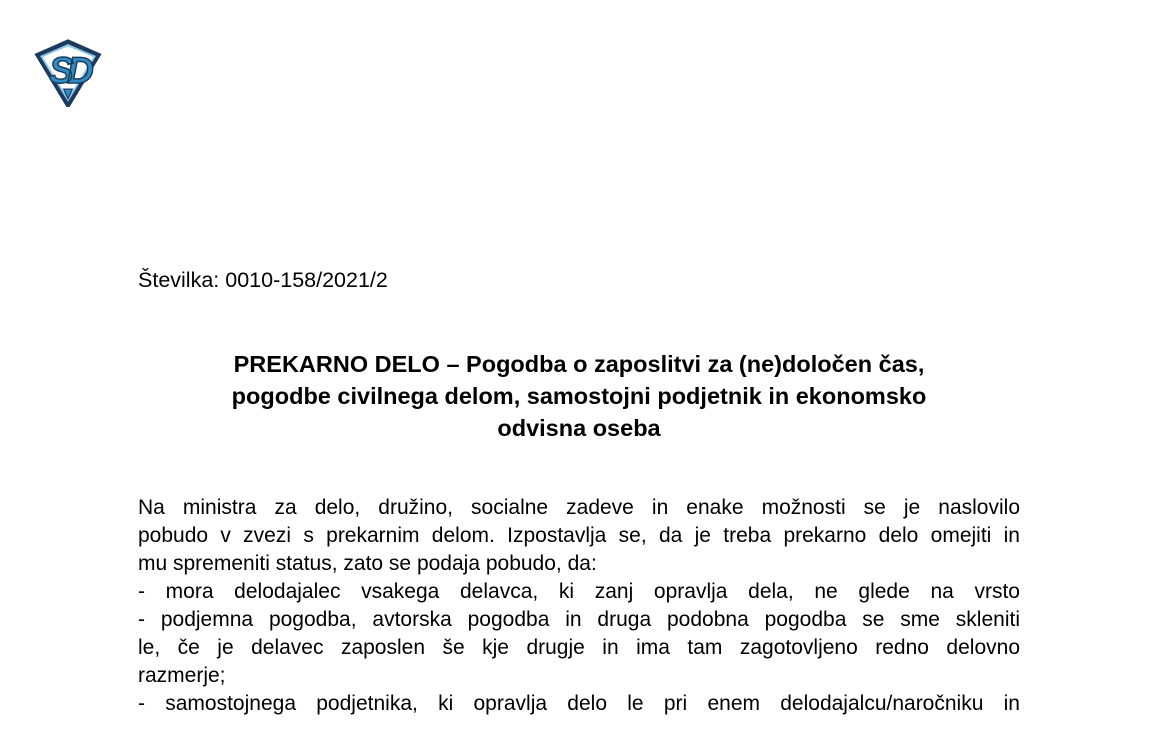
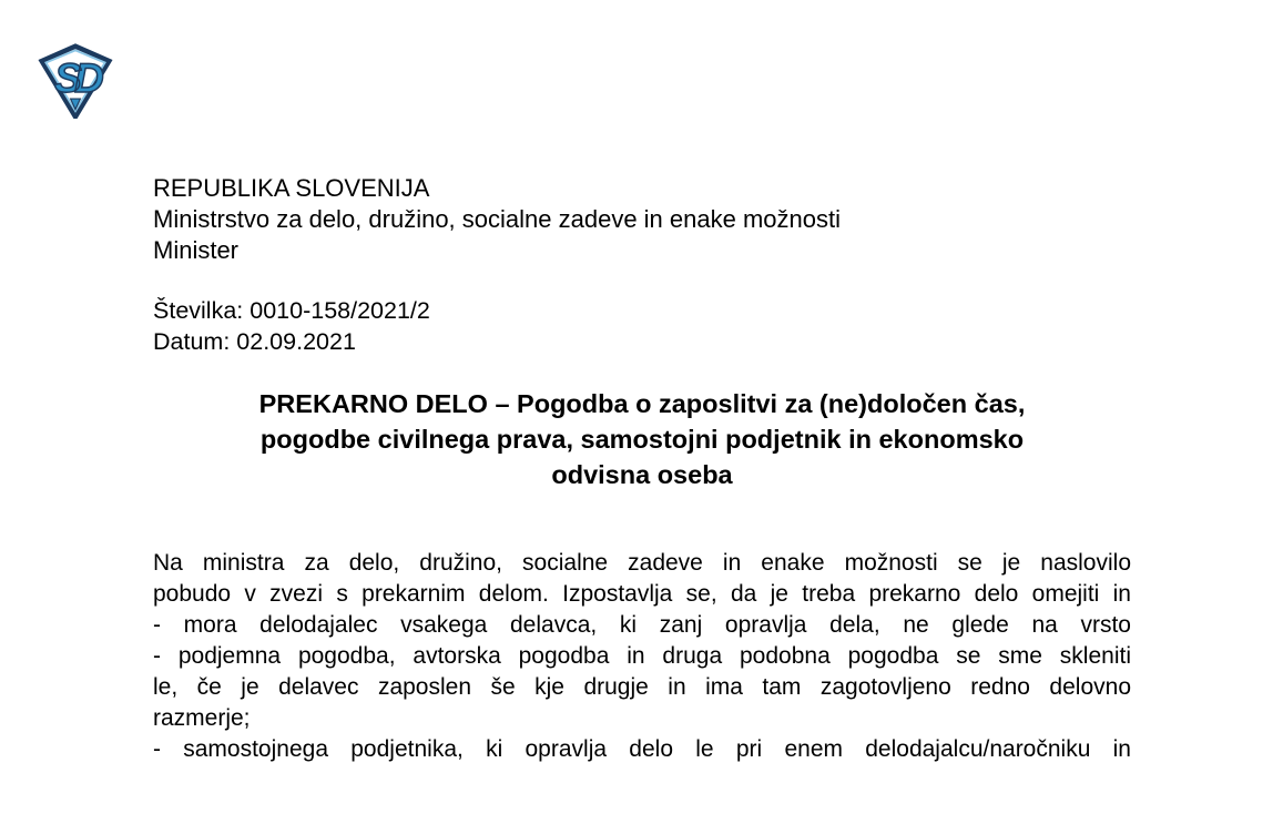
  SD
+ REPUBLIKA SLOVENIJA
+ Ministrstvo za delo, družino, socialne zadeve in enake možnosti
+ Minister
  Številka: 0010-158/2021/2
+ Datum: 02.09.2021
  PREKARNO DELO – Pogodba o zaposlitvi za (ne)določen čas,
- pogodbe civilnega delom, samostojni podjetnik in ekonomsko
+ pogodbe civilnega prava, samostojni podjetnik in ekonomsko
  odvisna oseba
  Na ministra za delo, družino, socialne zadeve in enake možnosti se je naslovilo
  pobudo v zvezi s prekarnim delom. Izpostavlja se, da je treba prekarno delo omejiti in
- mu spremeniti status, zato se podaja pobudo, da:
  - mora delodajalec vsakega delavca, ki zanj opravlja dela, ne glede na vrsto
  - podjemna pogodba, avtorska pogodba in druga podobna pogodba se sme skleniti
  le, če je delavec zaposlen še kje drugje in ima tam zagotovljeno redno delovno
  razmerje;
  - samostojnega podjetnika, ki opravlja delo le pri enem delodajalcu/naročniku in
